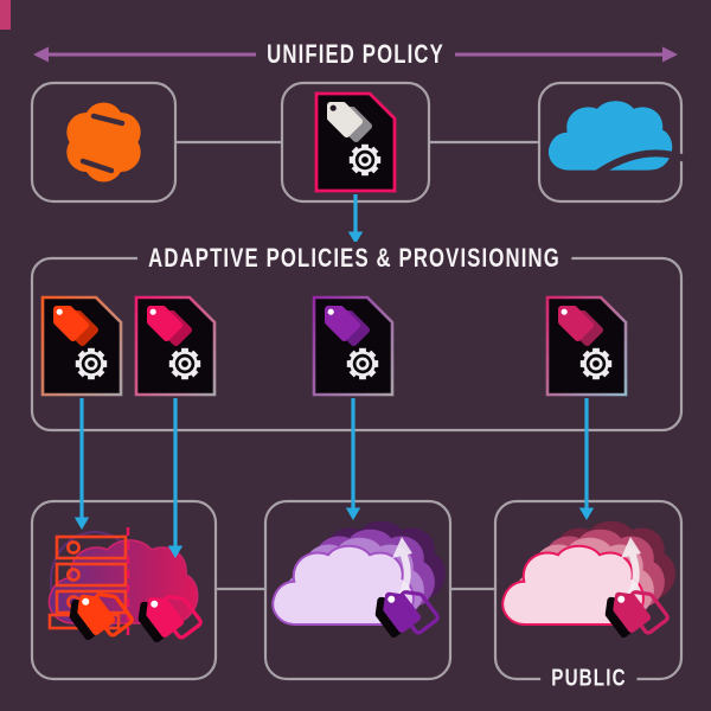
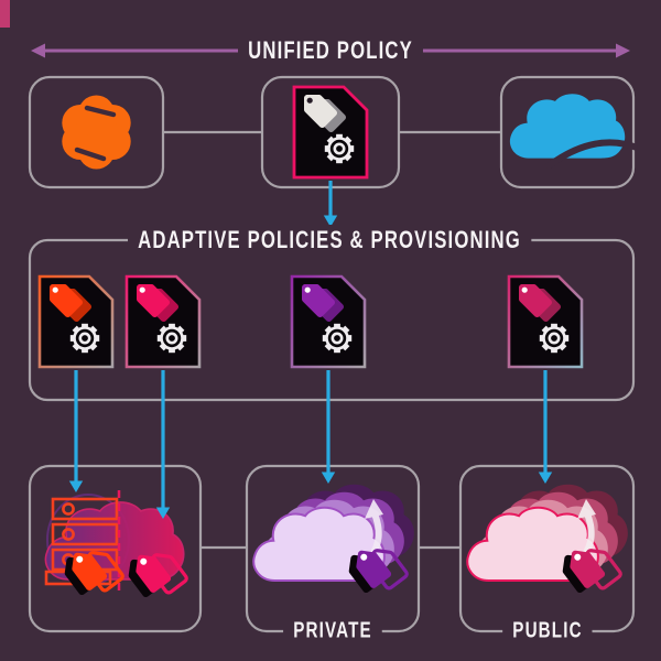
  UNIFIED POLICY
  ADAPTIVE POLICIES & PROVISIONING
+ PRIVATE
  PUBLIC
